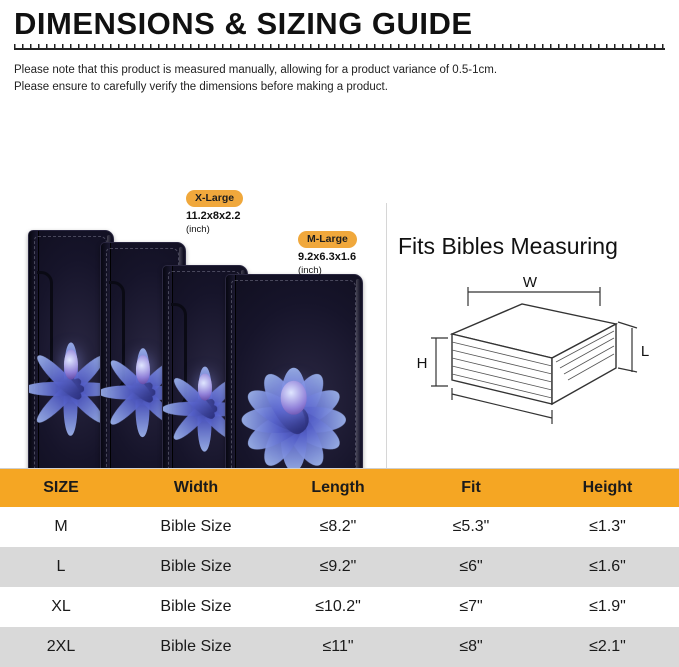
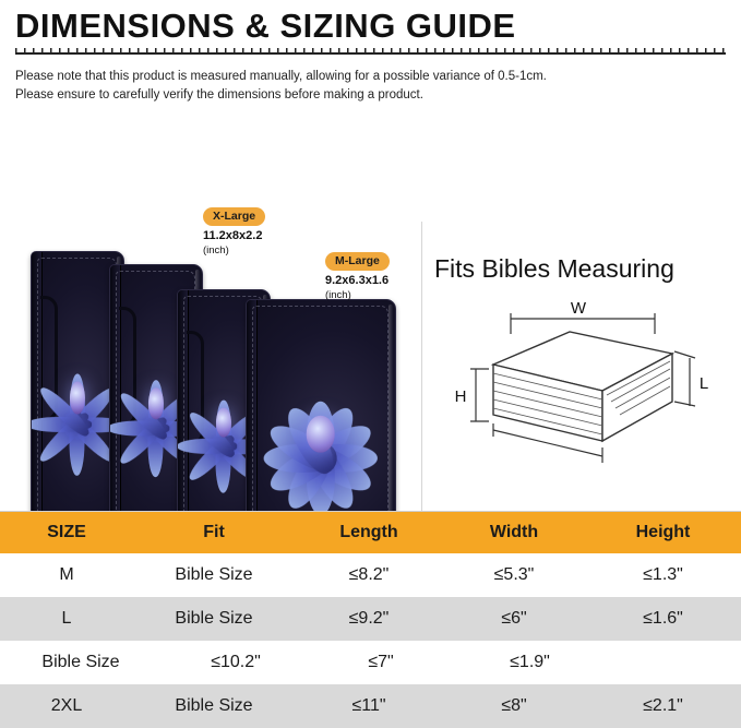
  DIMENSIONS & SIZING GUIDE
- Please note that this product is measured manually, allowing for a product variance of 0.5-1cm.
+ Please note that this product is measured manually, allowing for a possible variance of 0.5-1cm.
  Please ensure to carefully verify the dimensions before making a product.
  X-Large
  11.2x8x2.2
  (inch)
  M-Large
  9.2x6.3x1.6
  (inch)
  Fits Bibles Measuring
  W
  H
  L
  SIZE
- Width
+ Fit
  Length
- Fit
+ Width
  Height
  M
  Bible Size
  ≤8.2"
  ≤5.3"
  ≤1.3"
  L
  Bible Size
  ≤9.2"
  ≤6"
  ≤1.6"
- XL
  Bible Size
  ≤10.2"
  ≤7"
  ≤1.9"
  2XL
  Bible Size
  ≤11"
  ≤8"
  ≤2.1"
